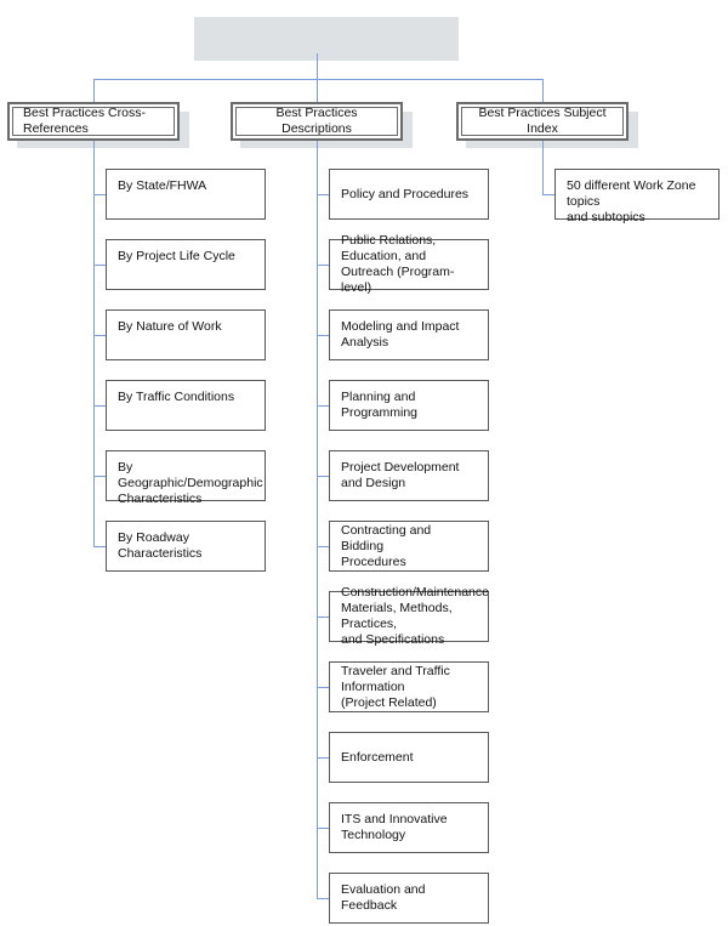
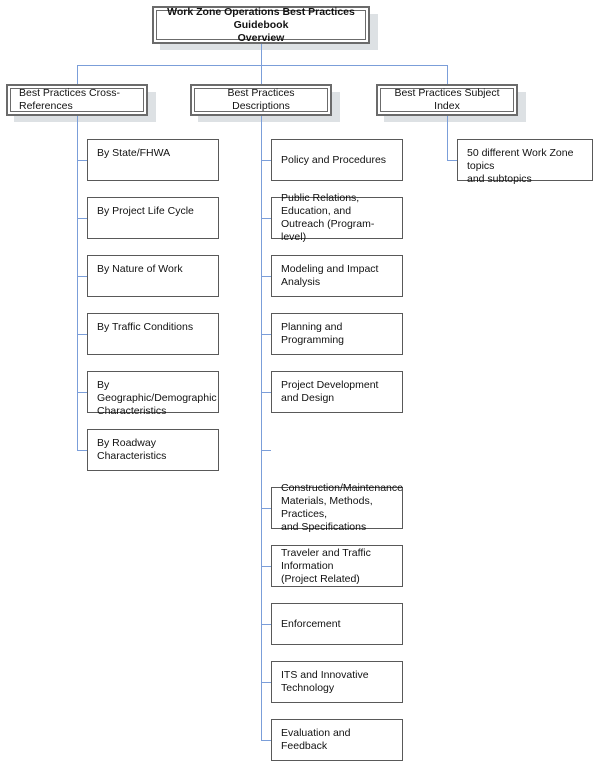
+ Work Zone Operations Best Practices Guidebook
+ Overview
  Best Practices Cross-References
  Best Practices Descriptions
  Best Practices Subject Index
  By State/FHWA
  By Project Life Cycle
  By Nature of Work
  By Traffic Conditions
  By Geographic/Demographic
  Characteristics
  By Roadway Characteristics
  Policy and Procedures
  Public Relations, Education, and
  Outreach (Program-level)
  Modeling and Impact Analysis
  Planning and Programming
  Project Development and Design
- Contracting and Bidding
- Procedures
  Construction/Maintenance
  Materials, Methods, Practices,
  and Specifications
  Traveler and Traffic Information
  (Project Related)
  Enforcement
  ITS and Innovative Technology
  Evaluation and Feedback
  50 different Work Zone topics
  and subtopics
